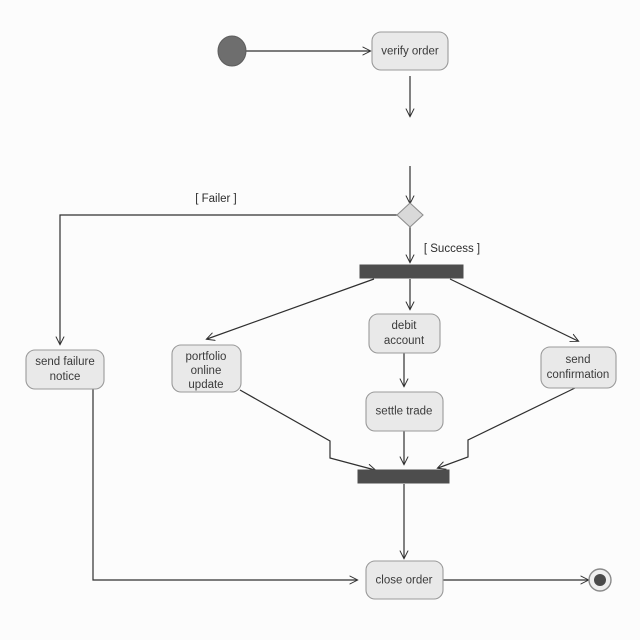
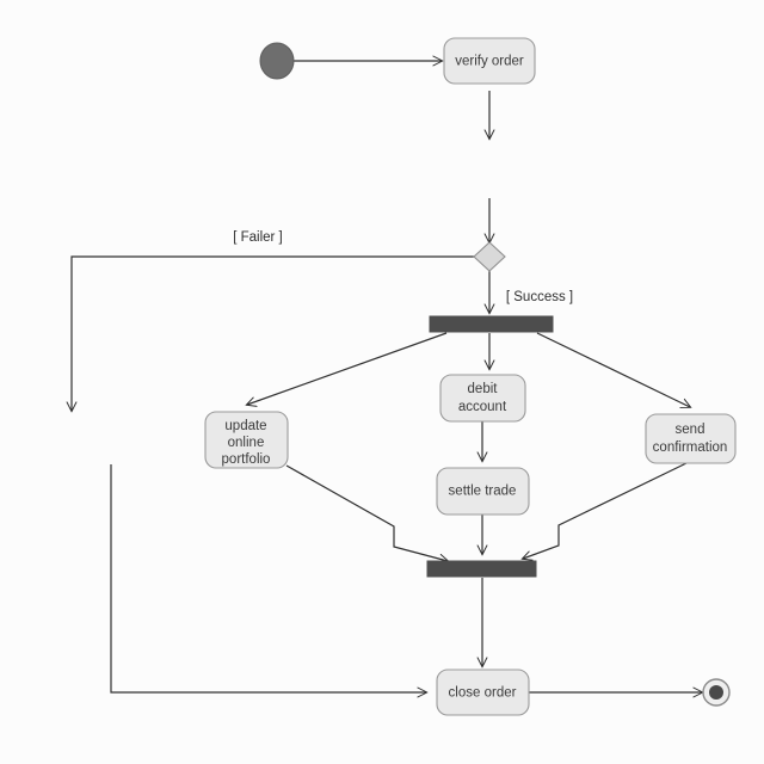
  verify order
  [ Failer ]
  [ Success ]
- send failure
- notice
- portfolio
+ update
  online
- update
+ portfolio
  debit
  account
  settle trade
  send
  confirmation
  close order
